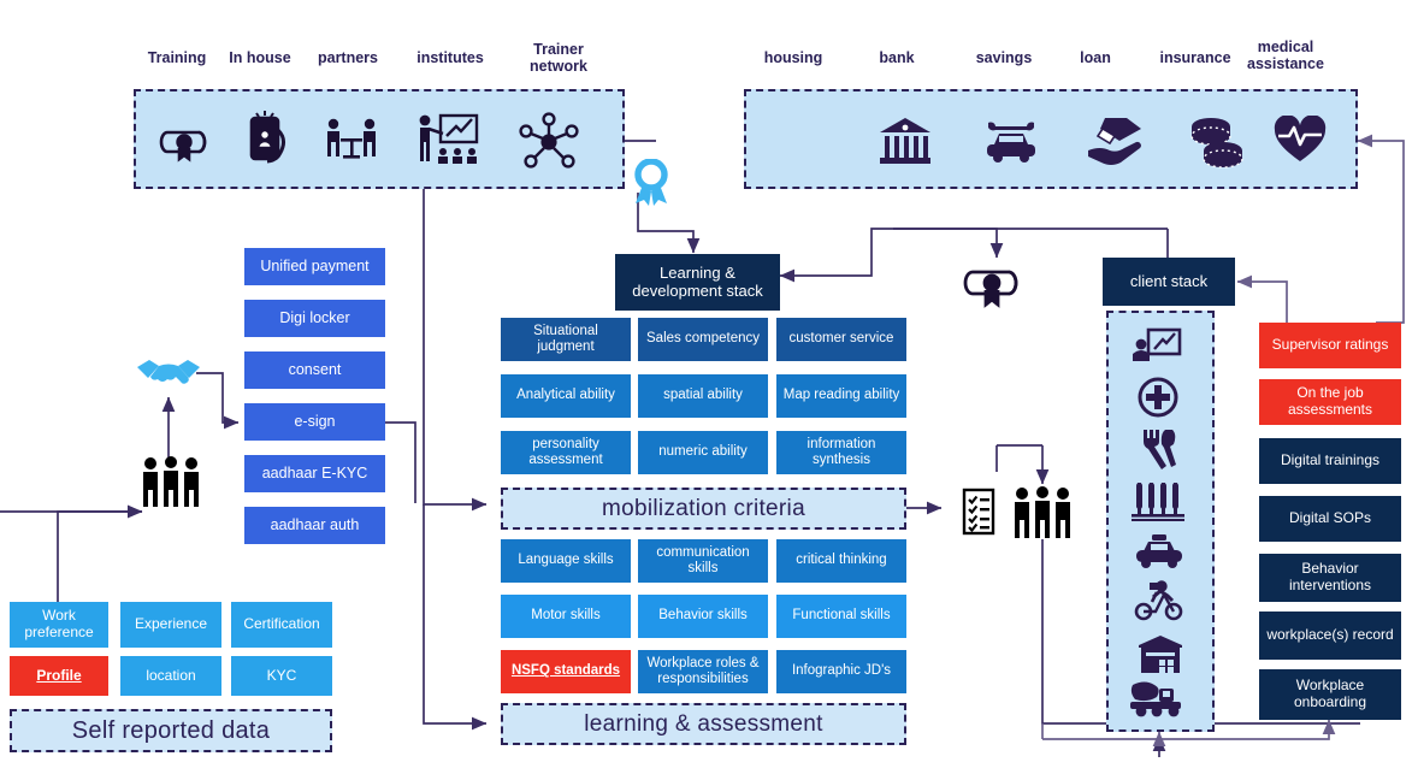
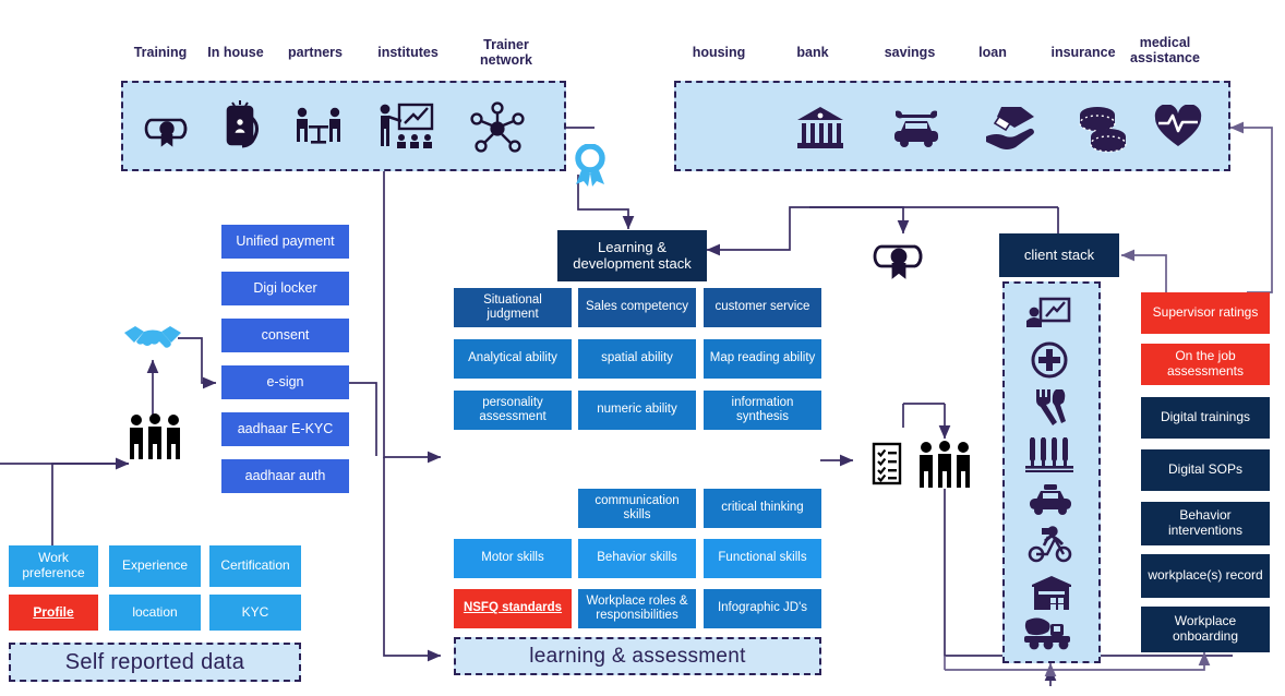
  Training
  In house
  partners
  institutes
  Trainer
  network
  housing
  bank
  savings
  loan
  insurance
  medical
  assistance
  Unified payment
  Digi locker
  consent
  e-sign
  aadhaar E-KYC
  aadhaar auth
  Work preference
  Experience
  Certification
  Profile
  location
  KYC
  Self reported data
  Learning &
  development stack
  client stack
  Situational judgment
  Sales competency
  customer service
  Analytical ability
  spatial ability
  Map reading ability
  personality assessment
  numeric ability
  information synthesis
- mobilization criteria
- Language skills
  communication skills
  critical thinking
  Motor skills
  Behavior skills
  Functional skills
  NSFQ standards
  Workplace roles & responsibilities
  Infographic JD's
  learning & assessment
  Supervisor ratings
  On the job assessments
  Digital trainings
  Digital SOPs
  Behavior interventions
  workplace(s) record
  Workplace onboarding
